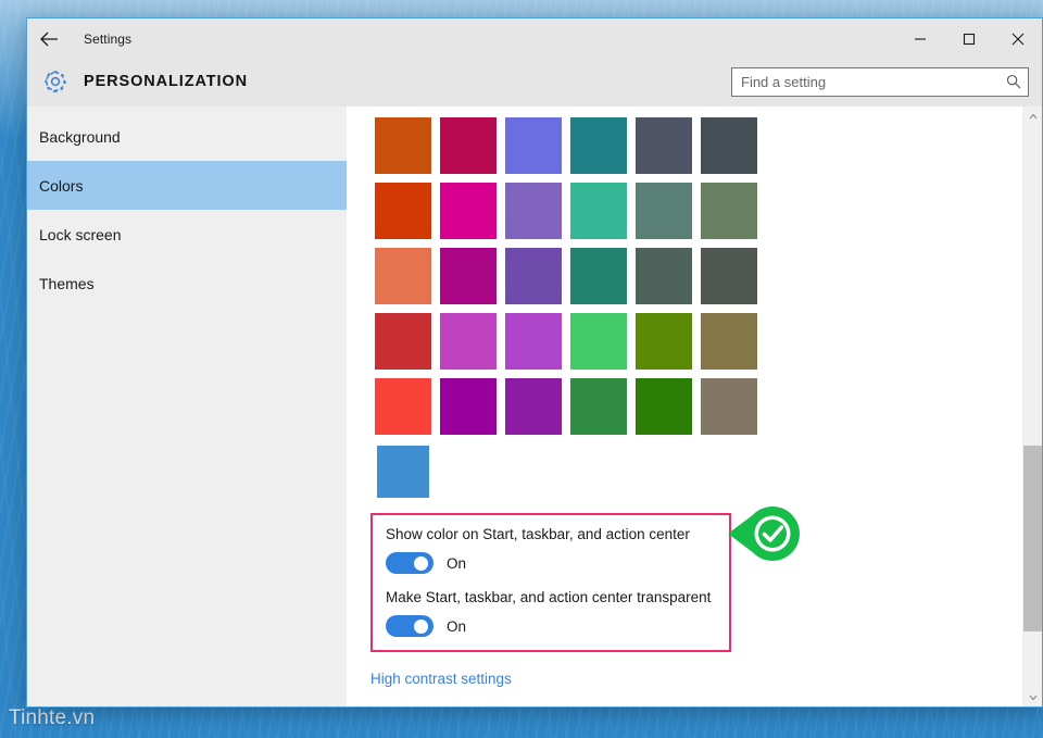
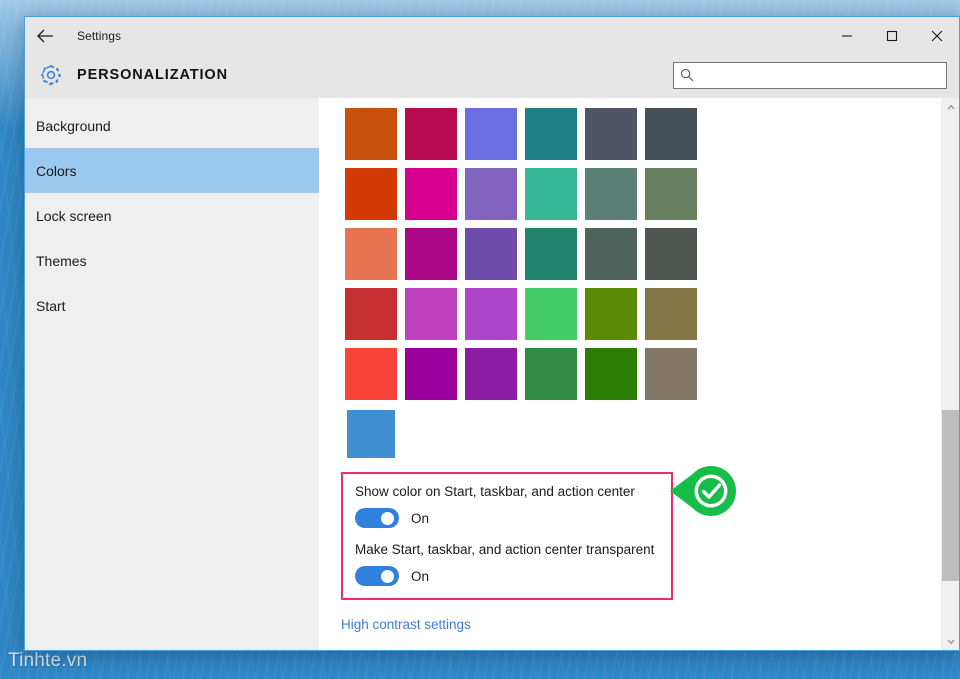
  Tinhte.vn
  Settings
  PERSONALIZATION
- Find a setting
  Background
  Colors
  Lock screen
  Themes
+ Start
  Show color on Start, taskbar, and action center
  On
  Make Start, taskbar, and action center transparent
  On
  High contrast settings
